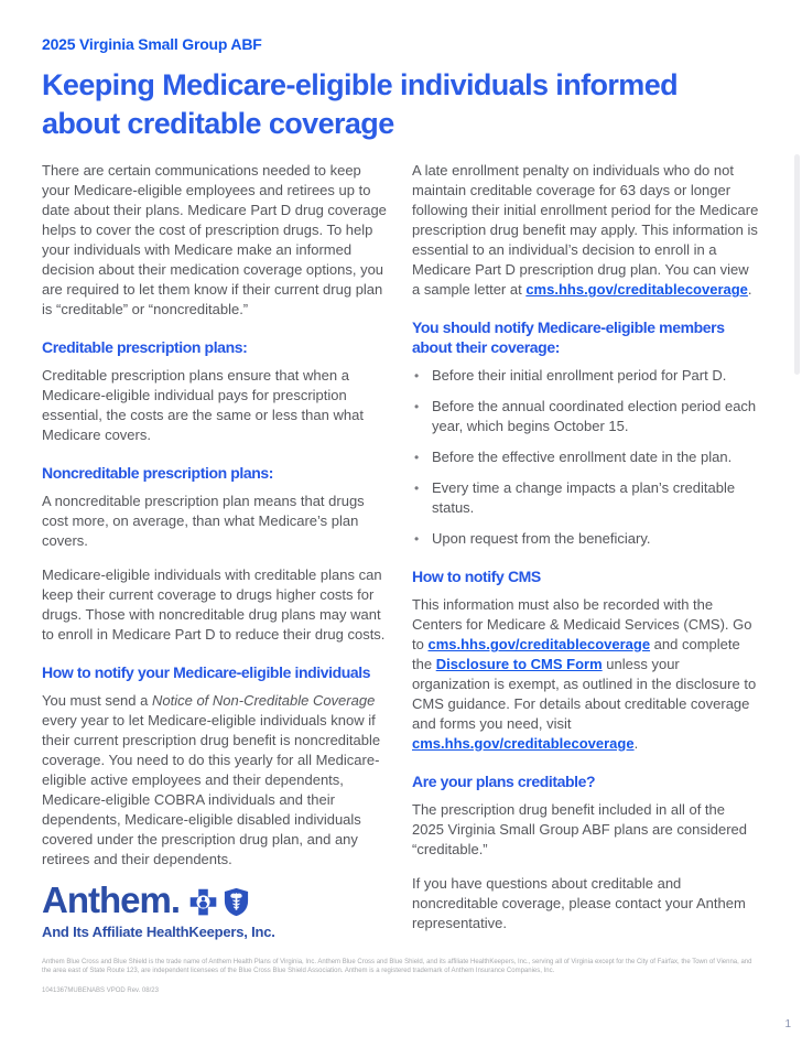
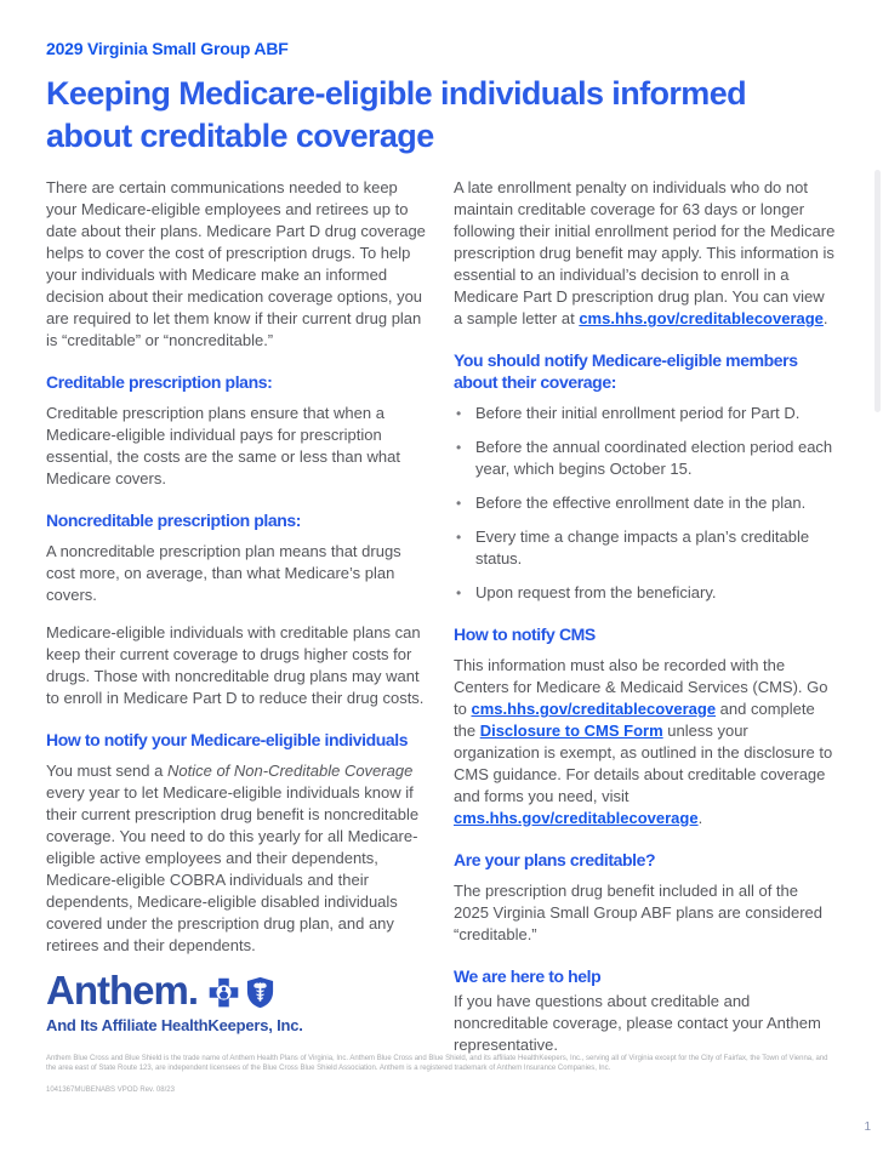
- 2025 Virginia Small Group ABF
+ 2029 Virginia Small Group ABF
  Keeping Medicare-eligible individuals informed about creditable coverage
  There are certain communications needed to keep your Medicare-eligible employees and retirees up to date about their plans. Medicare Part D drug coverage helps to cover the cost of prescription drugs. To help your individuals with Medicare make an informed decision about their medication coverage options, you are required to let them know if their current drug plan is “creditable” or “noncreditable.”
  Creditable prescription plans:
  Creditable prescription plans ensure that when a Medicare-eligible individual pays for prescription essential, the costs are the same or less than what Medicare covers.
  Noncreditable prescription plans:
  A noncreditable prescription plan means that drugs cost more, on average, than what Medicare’s plan covers.
  Medicare-eligible individuals with creditable plans can keep their current coverage to drugs higher costs for drugs. Those with noncreditable drug plans may want to enroll in Medicare Part D to reduce their drug costs.
  How to notify your Medicare-eligible individuals
  You must send a Notice of Non-Creditable Coverage every year to let Medicare-eligible individuals know if their current prescription drug benefit is noncreditable coverage. You need to do this yearly for all Medicare-eligible active employees and their dependents, Medicare-eligible COBRA individuals and their dependents, Medicare-eligible disabled individuals covered under the prescription drug plan, and any retirees and their dependents.
  A late enrollment penalty on individuals who do not maintain creditable coverage for 63 days or longer following their initial enrollment period for the Medicare prescription drug benefit may apply. This information is essential to an individual’s decision to enroll in a Medicare Part D prescription drug plan. You can view a sample letter at cms.hhs.gov/creditablecoverage.
  You should notify Medicare-eligible members about their coverage:
  Before their initial enrollment period for Part D.
  Before the annual coordinated election period each year, which begins October 15.
  Before the effective enrollment date in the plan.
  Every time a change impacts a plan’s creditable status.
  Upon request from the beneficiary.
  How to notify CMS
  This information must also be recorded with the Centers for Medicare & Medicaid Services (CMS). Go to cms.hhs.gov/creditablecoverage and complete the Disclosure to CMS Form unless your organization is exempt, as outlined in the disclosure to CMS guidance. For details about creditable coverage and forms you need, visit cms.hhs.gov/creditablecoverage.
  Are your plans creditable?
  The prescription drug benefit included in all of the 2025 Virginia Small Group ABF plans are considered “creditable.”
+ We are here to help
  If you have questions about creditable and noncreditable coverage, please contact your Anthem representative.
  Anthem.
  And Its Affiliate HealthKeepers, Inc.
  1
